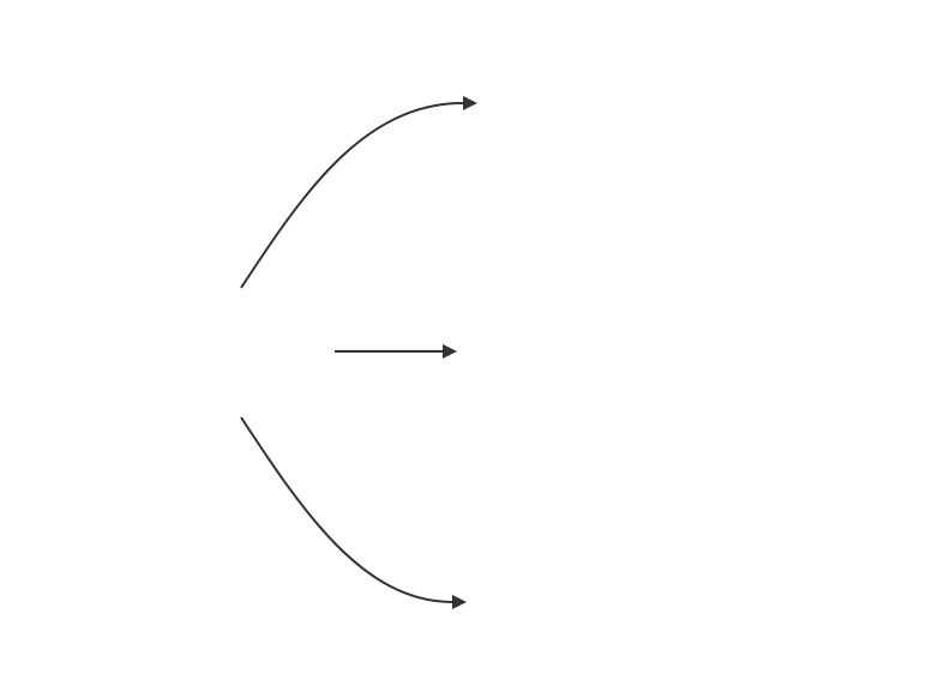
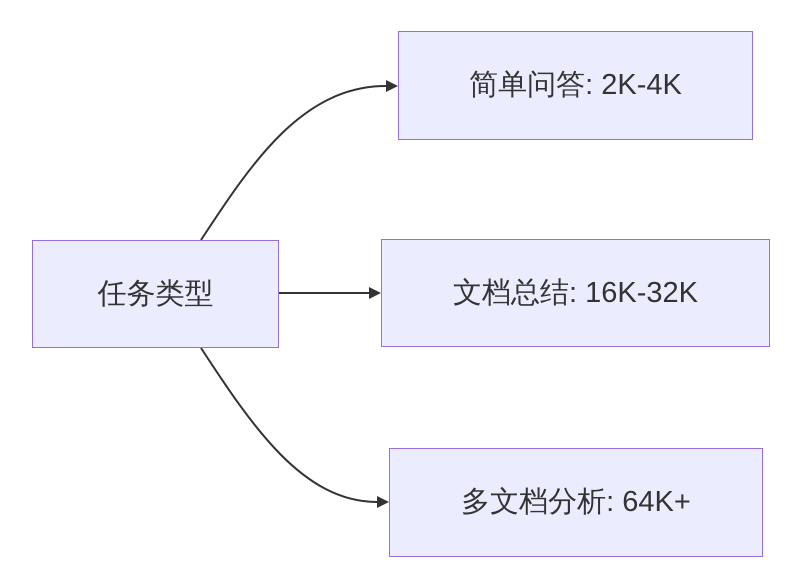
+ 任务类型
+ 简单问答: 2K-4K
+ 文档总结: 16K-32K
+ 多文档分析: 64K+
